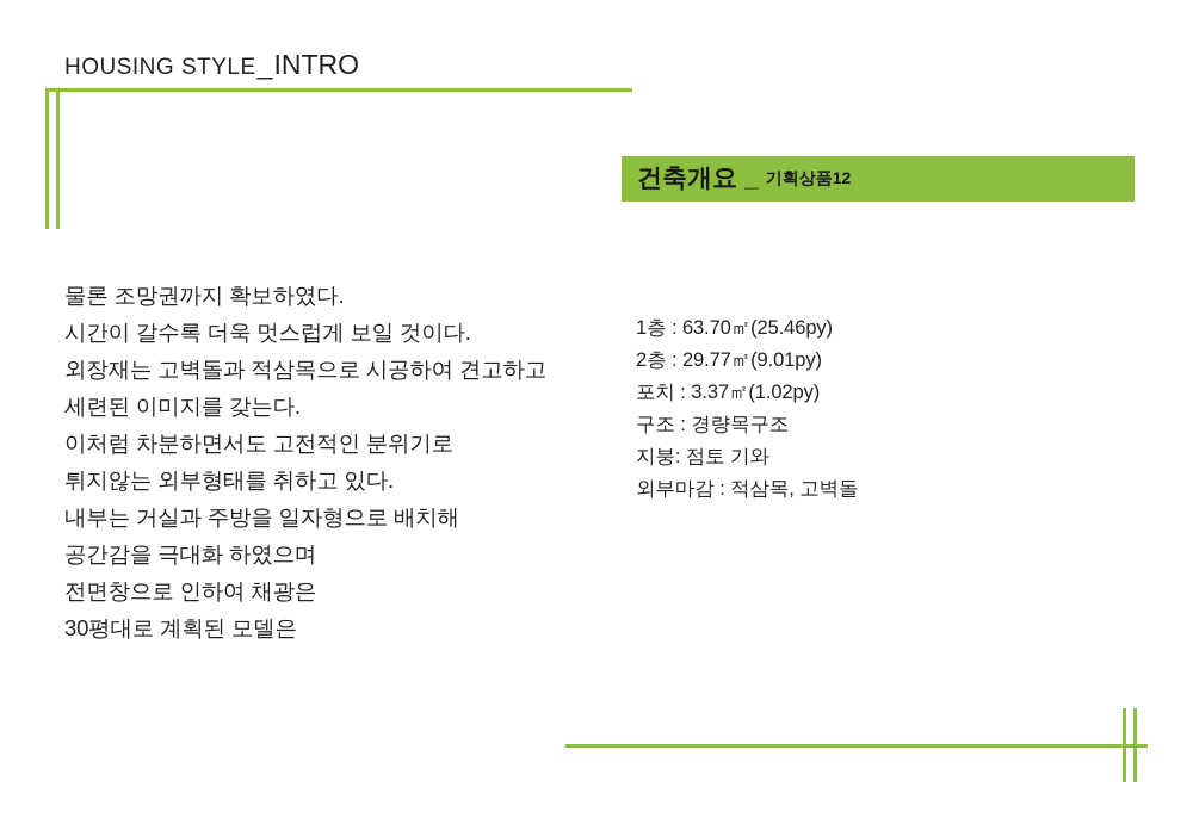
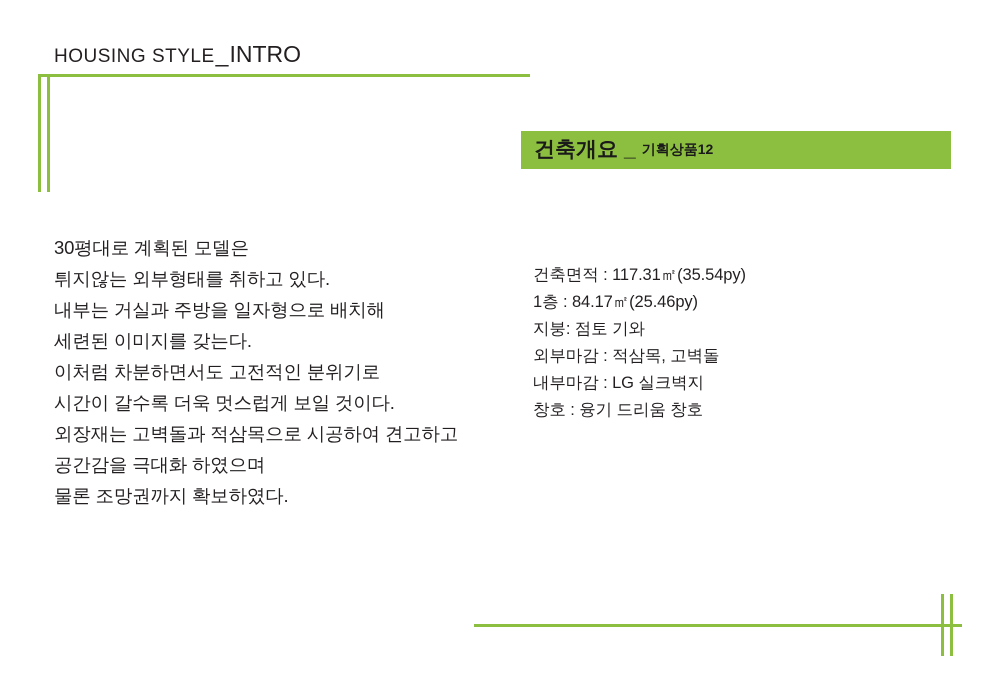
  HOUSING STYLE_INTRO
- 물론 조망권까지 확보하였다.
+ 30평대로 계획된 모델은
- 시간이 갈수록 더욱 멋스럽게 보일 것이다.
+ 튀지않는 외부형태를 취하고 있다.
- 외장재는 고벽돌과 적삼목으로 시공하여 견고하고
+ 내부는 거실과 주방을 일자형으로 배치해
  세련된 이미지를 갖는다.
  이처럼 차분하면서도 고전적인 분위기로
- 튀지않는 외부형태를 취하고 있다.
+ 시간이 갈수록 더욱 멋스럽게 보일 것이다.
- 내부는 거실과 주방을 일자형으로 배치해
+ 외장재는 고벽돌과 적삼목으로 시공하여 견고하고
  공간감을 극대화 하였으며
- 전면창으로 인하여 채광은
- 30평대로 계획된 모델은
+ 물론 조망권까지 확보하였다.
  건축개요
  _
  기획상품12
+ 건축면적 : 117.31㎡(35.54py)
- 1층 : 63.70㎡(25.46py)
+ 1층 : 84.17㎡(25.46py)
- 2층 : 29.77㎡(9.01py)
- 포치 : 3.37㎡(1.02py)
- 구조 : 경량목구조
  지붕: 점토 기와
  외부마감 : 적삼목, 고벽돌
+ 내부마감 : LG 실크벽지
+ 창호 : 융기 드리움 창호
